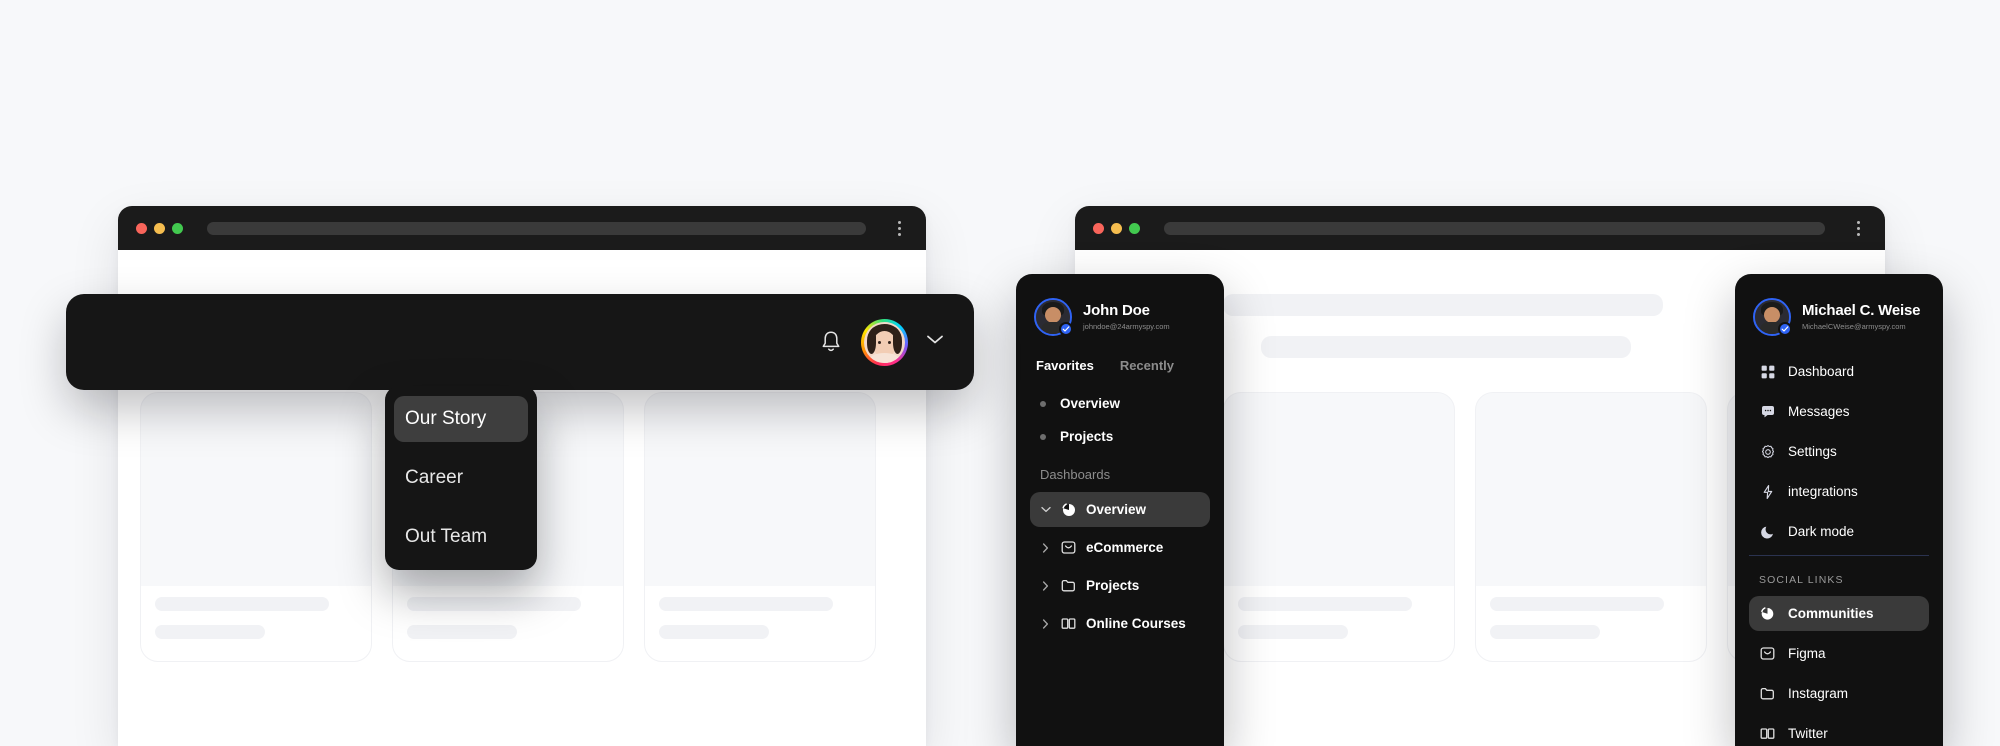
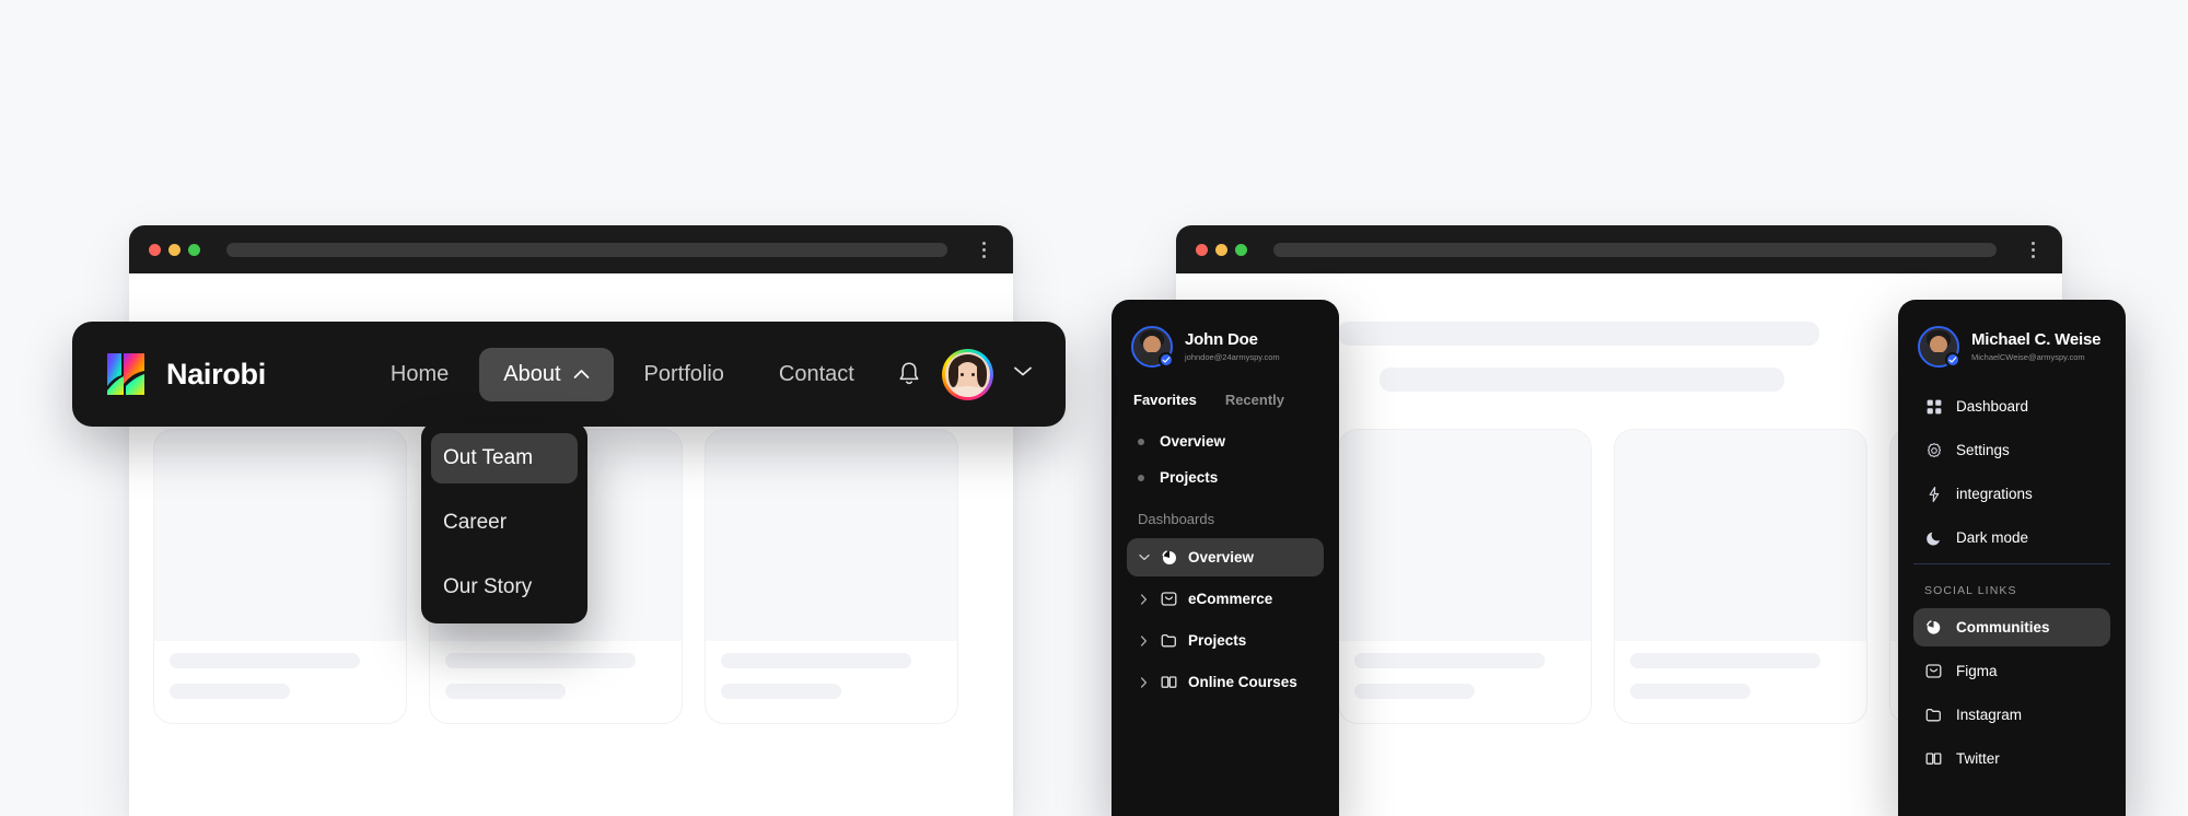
+ Nairobi
+ Home
+ About
+ Portfolio
+ Contact
- Our Story
+ Out Team
  Career
- Out Team
+ Our Story
  John Doe
  johndoe@24armyspy.com
  Favorites
  Recently
  Overview
  Projects
  Dashboards
  Overview
  eCommerce
  Projects
  Online Courses
  Michael C. Weise
  MichaelCWeise@armyspy.com
  Dashboard
- Messages
  Settings
  integrations
  Dark mode
  SOCIAL LINKS
  Communities
  Figma
  Instagram
  Twitter
